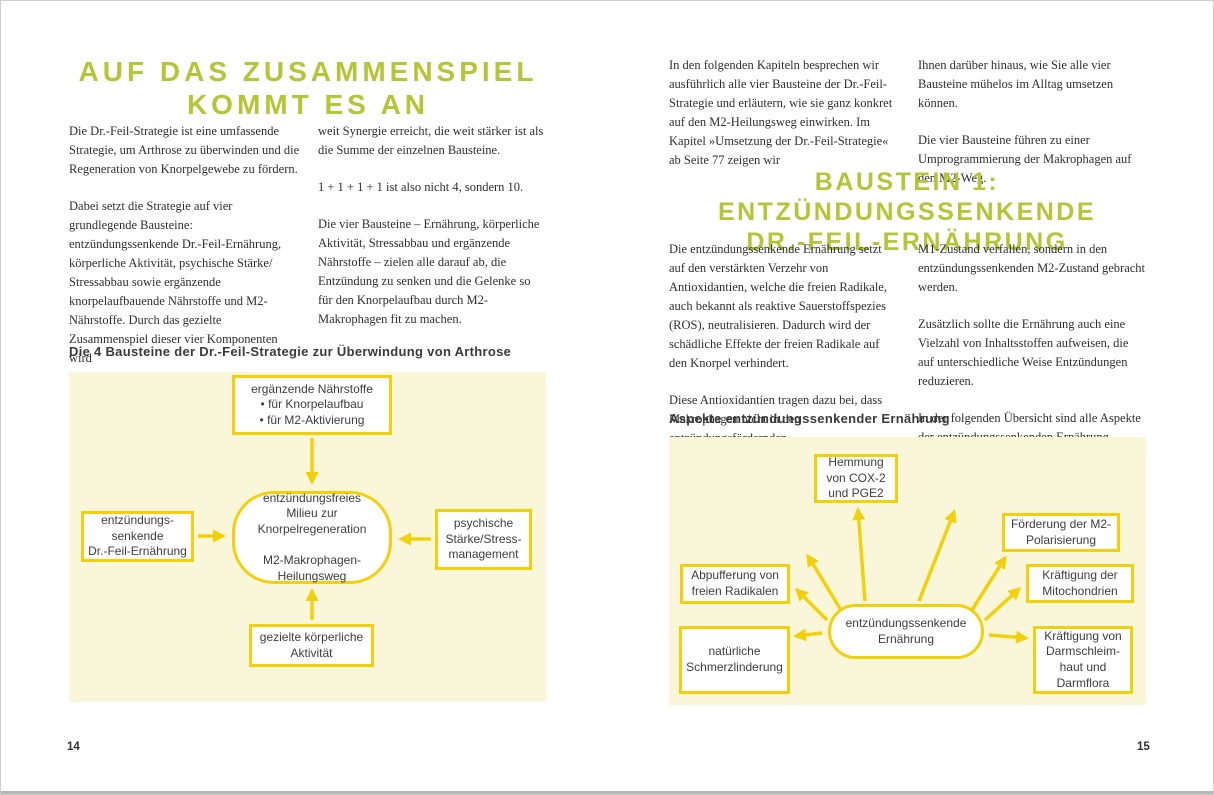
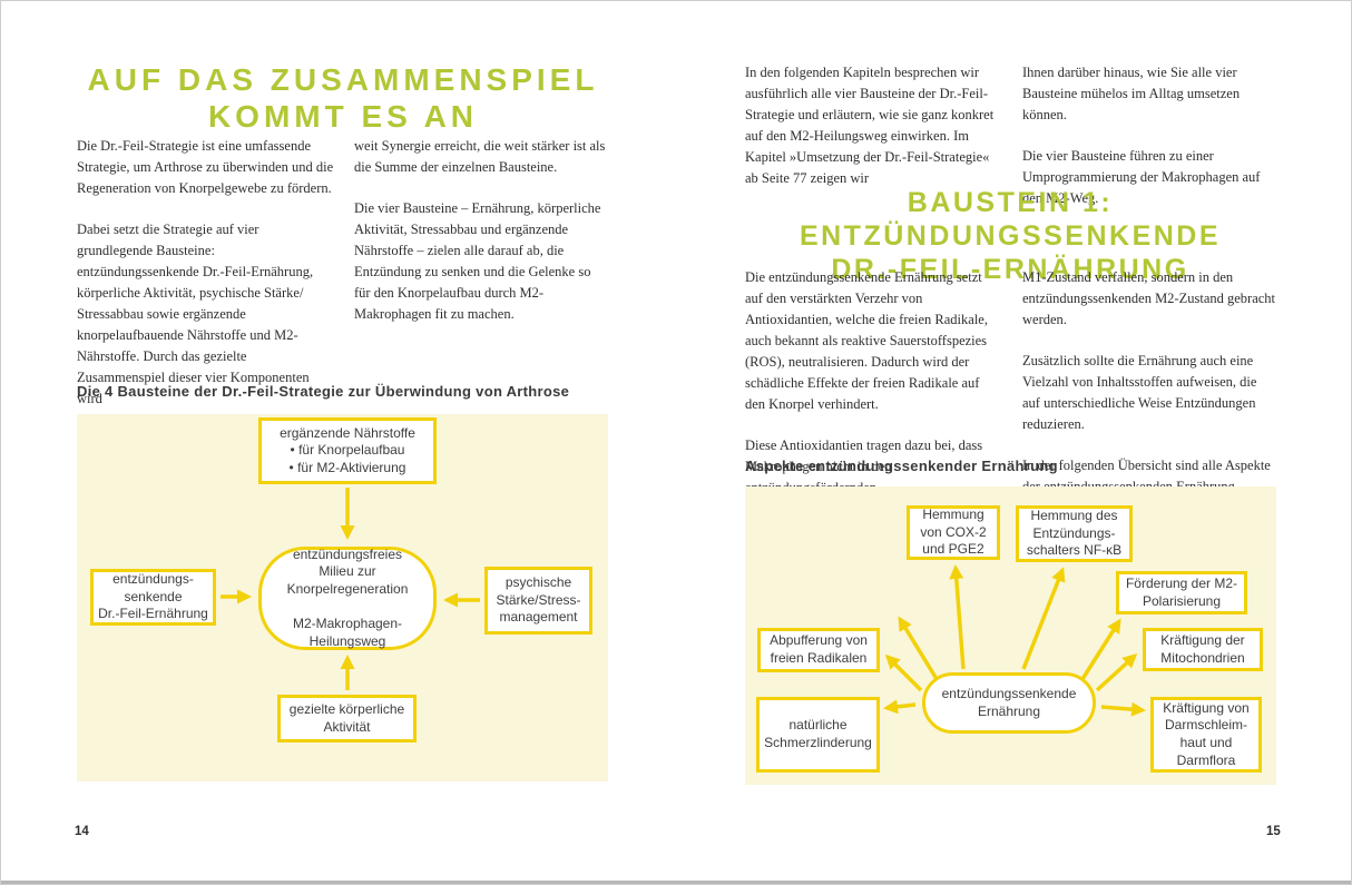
  AUF DAS ZUSAMMENSPIEL
  KOMMT ES AN
  Die Dr.-Feil-Strategie ist eine umfassende Strategie, um Arthrose zu überwinden und die Regeneration von Knorpelgewebe zu fördern.
  Dabei setzt die Strategie auf vier grundlegende Bausteine: entzündungssenkende Dr.-Feil-Ernährung, körperliche Aktivität, psychische Stärke/ Stressabbau sowie ergänzende knorpelaufbauende Nährstoffe und M2-Nährstoffe. Durch das gezielte Zusammenspiel dieser vier Komponenten wird
  weit Synergie erreicht, die weit stärker ist als die Summe der einzelnen Bausteine.
- 1 + 1 + 1 + 1 ist also nicht 4, sondern 10.
  Die vier Bausteine – Ernährung, körperliche Aktivität, Stressabbau und ergänzende Nährstoffe – zielen alle darauf ab, die Entzündung zu senken und die Gelenke so für den Knorpelaufbau durch M2-Makrophagen fit zu machen.
  Die 4 Bausteine der Dr.-Feil-Strategie zur Überwindung von Arthrose
  ergänzende Nährstoffe
  • für Knorpelaufbau
  • für M2-Aktivierung
  entzündungs-
  senkende
  Dr.-Feil-Ernährung
  psychische
  Stärke/Stress-
  management
  gezielte körperliche
  Aktivität
  entzündungsfreies
  Milieu zur
  Knorpelregeneration
  M2-Makrophagen-
  Heilungsweg
  14
  In den folgenden Kapiteln besprechen wir ausführlich alle vier Bausteine der Dr.-Feil-Strategie und erläutern, wie sie ganz konkret auf den M2-Heilungsweg einwirken. Im Kapitel »Umsetzung der Dr.-Feil-Strategie« ab Seite 77 zeigen wir
  Ihnen darüber hinaus, wie Sie alle vier Bausteine mühelos im Alltag umsetzen können.
  Die vier Bausteine führen zu einer Umprogrammierung der Makrophagen auf den M2-Weg.
  BAUSTEIN 1: ENTZÜNDUNGSSENKENDE
  DR.-FEIL-ERNÄHRUNG
  Die entzündungssenkende Ernährung setzt auf den verstärkten Verzehr von Antioxidantien, welche die freien Radikale, auch bekannt als reaktive Sauerstoffspezies (ROS), neutralisieren. Dadurch wird der schädliche Effekte der freien Radikale auf den Knorpel verhindert.
  Diese Antioxidantien tragen dazu bei, dass Makrophagen nicht in den
  M1-Zustand verfallen, sondern in den entzündungssenkenden M2-Zustand gebracht werden.
  Zusätzlich sollte die Ernährung auch eine Vielzahl von Inhaltsstoffen aufweisen, die auf unterschiedliche Weise Entzündungen reduzieren.
  Aspekte entzündungssenkender Ernährung
  Hemmung
  von COX-2
  und PGE2
+ Hemmung des
+ Entzündungs-
+ schalters NF-κB
  Förderung der M2-
  Polarisierung
  Abpufferung von
  freien Radikalen
  Kräftigung der
  Mitochondrien
  natürliche
  Schmerzlinderung
  Kräftigung von
  Darmschleim-
  haut und
  Darmflora
  entzündungssenkende
  Ernährung
  15
